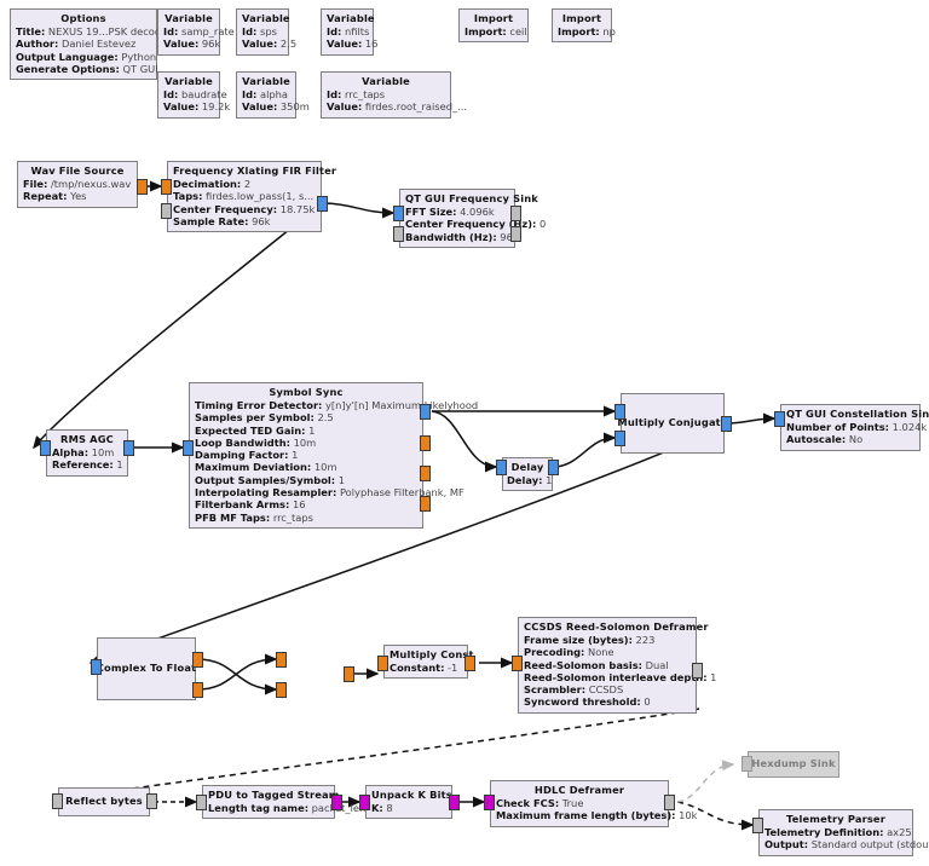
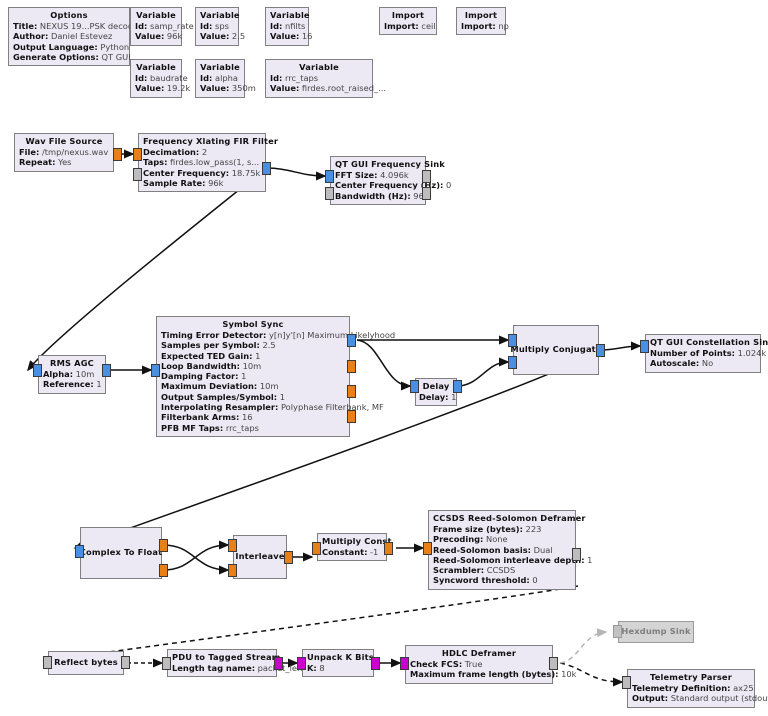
  Options
  Title: NEXUS 19...PSK deco
  Author: Daniel Estevez
  Output Language: Python
  Generate Options: QT GUI
  Variable
  Id: samp_rate
  Value: 96k
  Variable
  Id: sps
  Value: 2.5
  Variable
  Id: nfilts
  Value: 16
  Variable
  Id: baudrate
  Value: 19.2k
  Variable
  Id: alpha
  Value: 350m
  Variable
  Id: rrc_taps
  Value: firdes.root_raised_...
  Import
  Import: ceil
  Import
  Import: np
  Wav File Source
  File: /tmp/nexus.wav
  Repeat: Yes
  Frequency Xlating FIR Filter
  Decimation: 2
  Taps: firdes.low_pass(1, s...
  Center Frequency: 18.75k
  Sample Rate: 96k
  QT GUI Frequency Sink
  FFT Size: 4.096k
  Center Frequency (Hz): 0
  Bandwidth (Hz): 9
  RMS AGC
  Alpha: 10m
  Reference: 1
  Symbol Sync
  Timing Error Detector: y[n]y'[n] Maximumikelyhood
  Samples per Symbol: 2.5
  Expected TED Gain: 1
  Loop Bandwidth: 10m
  Damping Factor: 1
  Maximum Deviation: 10m
  Output Samples/Symbol: 1
  Interpolating Resampler: Polyphase Filterbank, MF
  Filterbank Arms: 16
  PFB MF Taps: rrc_taps
  Delay
  Delay: 1
  Multiply Conjugat
  QT GUI Constellation Sin
  Number of Points: 1.024k
  Autoscale: No
  omplex To Float
+ Interleave
  Multiply Const
  Constant: -1
  CCSDS Reed-Solomon Deframer
  Frame size (bytes): 223
  Precoding: None
  Reed-Solomon basis: Dual
  Reed-Solomon interleave dep: 1
  Scrambler: CCSDS
  Syncword threshold: 0
  Reflect bytes
  PDU to Tagged Strea
  Length tag name: pact_le
  Unpack K Bit
  K: 8
  HDLC Deframer
  Check FCS: True
  Maximum frame length (bytes): 10k
  Hexdump Sink
  Telemetry Parser
  Telemetry Definition: ax25
  Output: Standard output (stdou
